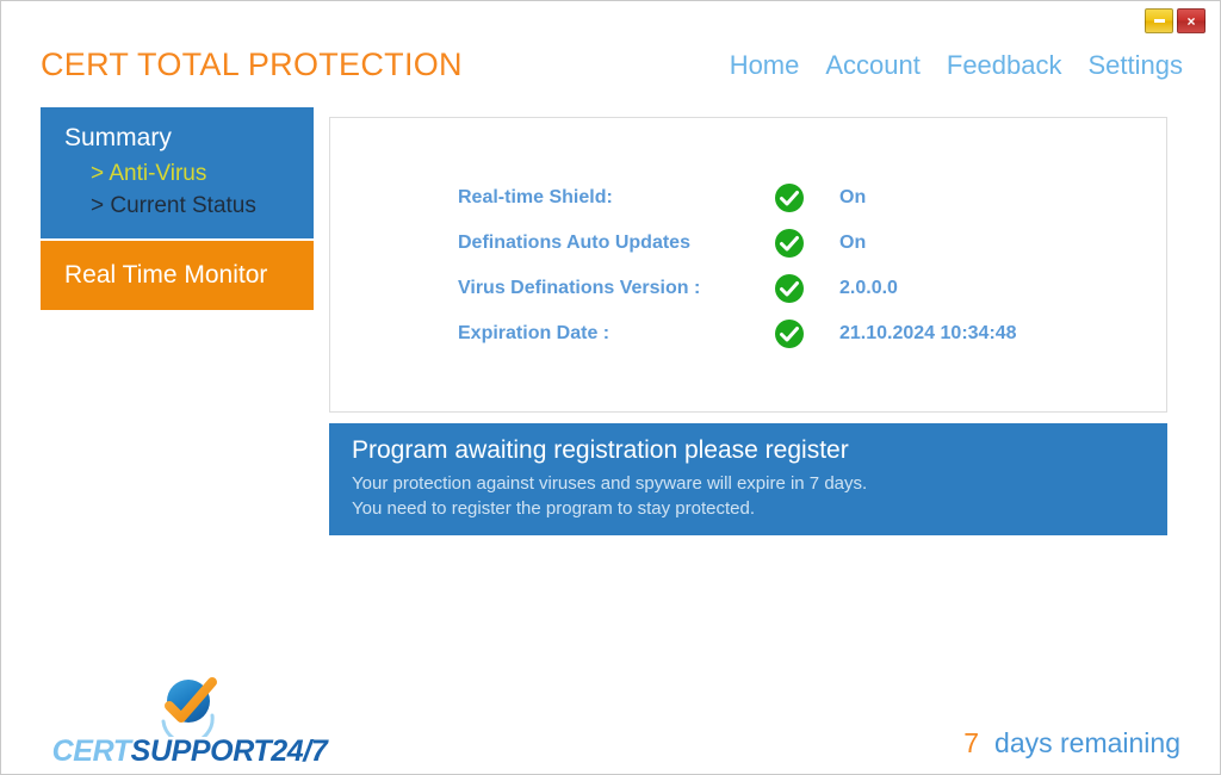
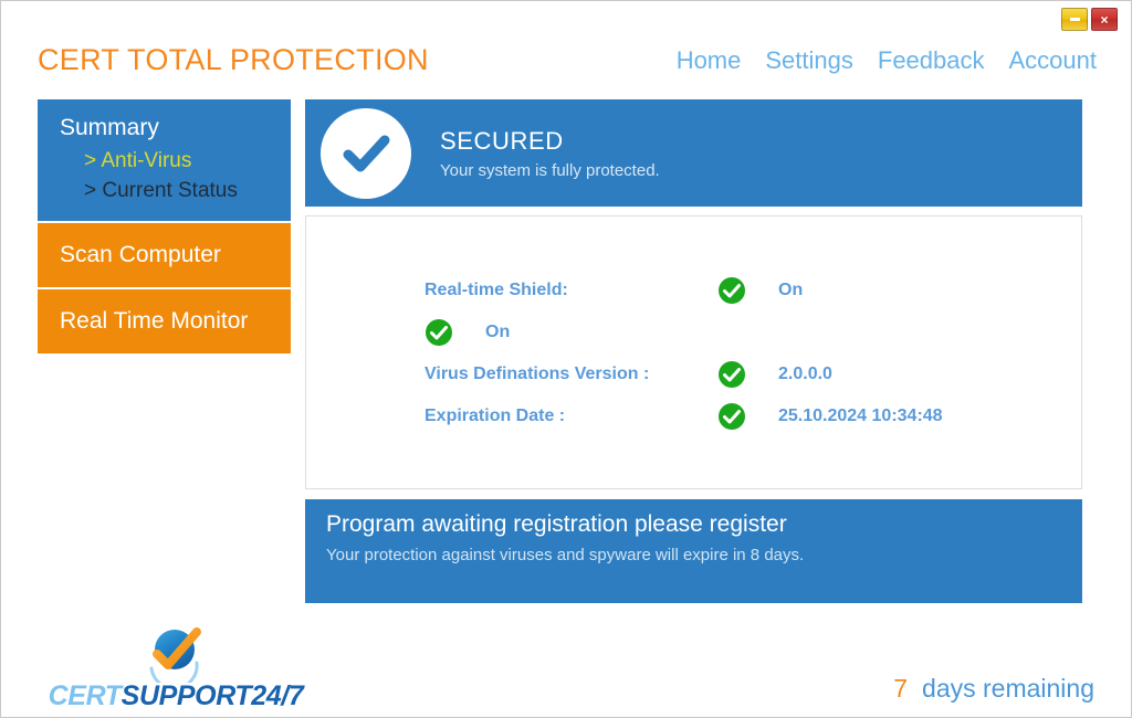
  ×
  CERT TOTAL PROTECTION
  Home
- Account
+ Settings
  Feedback
- Settings
+ Account
  Summary
  > Anti-Virus
  > Current Status
+ Scan Computer
  Real Time Monitor
+ SECURED
+ Your system is fully protected.
  Real-time Shield:
  On
- Definations Auto Updates
  On
  Virus Definations Version :
  2.0.0.0
  Expiration Date :
- 21.10.2024 10:34:48
+ 25.10.2024 10:34:48
  Program awaiting registration please register
- Your protection against viruses and spyware will expire in 7 days.
+ Your protection against viruses and spyware will expire in 8 days.
- You need to register the program to stay protected.
  CERTSUPPORT24/7
  7
  days remaining
